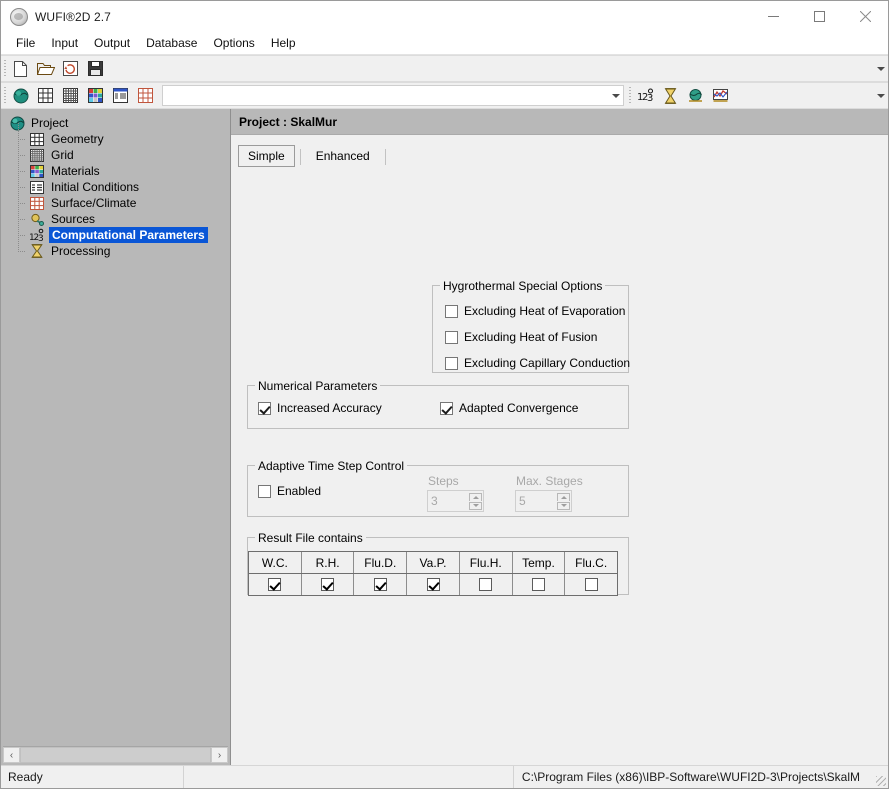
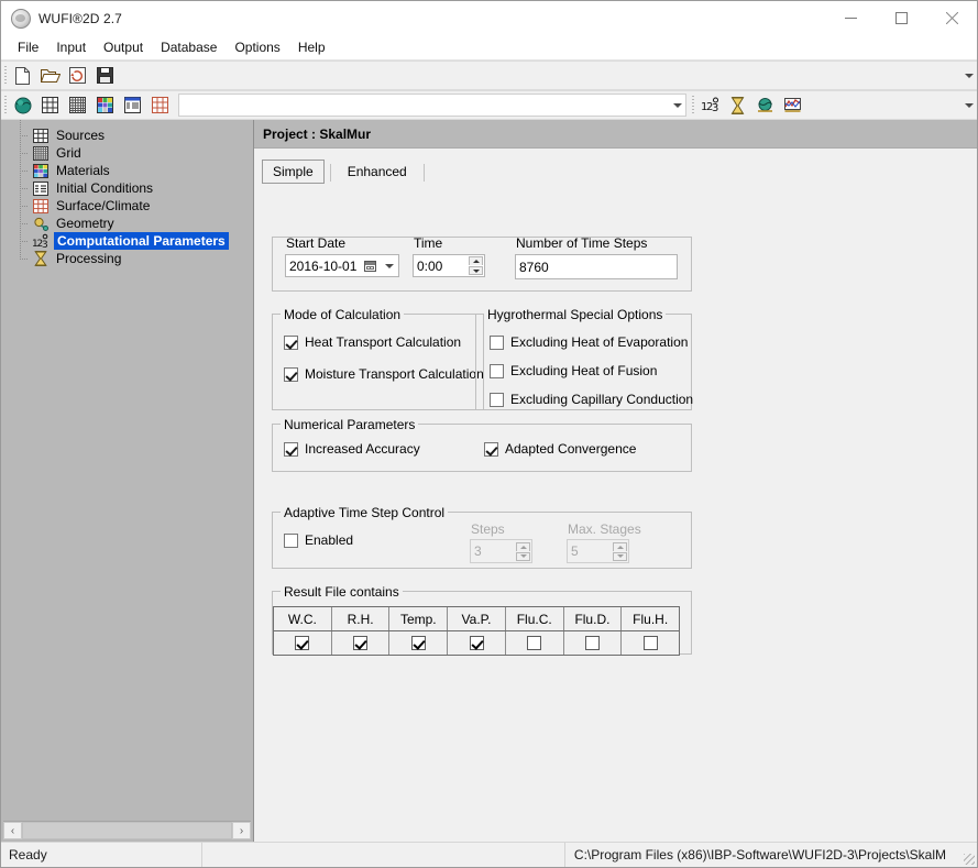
  WUFI®2D 2.7
  File
  Input
  Output
  Database
  Options
  Help
  1
  2
  3
- Project
- Geometry
+ Sources
  Grid
  Materials
  Initial Conditions
  Surface/Climate
- Sources
+ Geometry
  1
  2
  3
  Computational Parameters
  Processing
  ‹
  ›
  Project : SkalMur
  Simple
  Enhanced
+ Start Date
+ 2016-10-01
+ Time
+ 0:00
+ Number of Time Steps
+ 8760
+ Mode of Calculation
+ Heat Transport Calculation
+ Moisture Transport Calculation
  Hygrothermal Special Options
  Excluding Heat of Evaporation
  Excluding Heat of Fusion
  Excluding Capillary Conduction
  Numerical Parameters
  Increased Accuracy
  Adapted Convergence
  Adaptive Time Step Control
  Enabled
  Steps
  3
  Max. Stages
  5
  Result File contains
  W.C.
  R.H.
- Flu.D.
+ Temp.
  Va.P.
- Flu.H.
+ Flu.C.
- Temp.
+ Flu.D.
- Flu.C.
+ Flu.H.
  Ready
  C:\Program Files (x86)\IBP-Software\WUFI2D-3\Projects\SkalM
